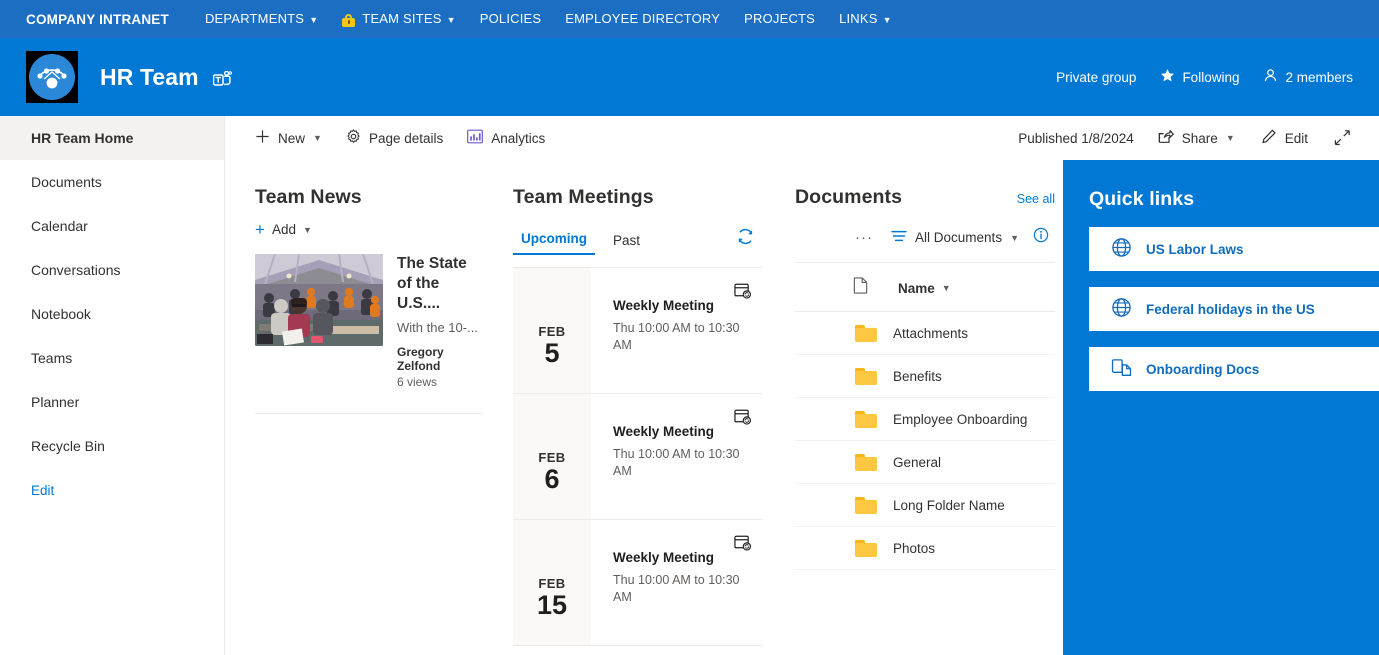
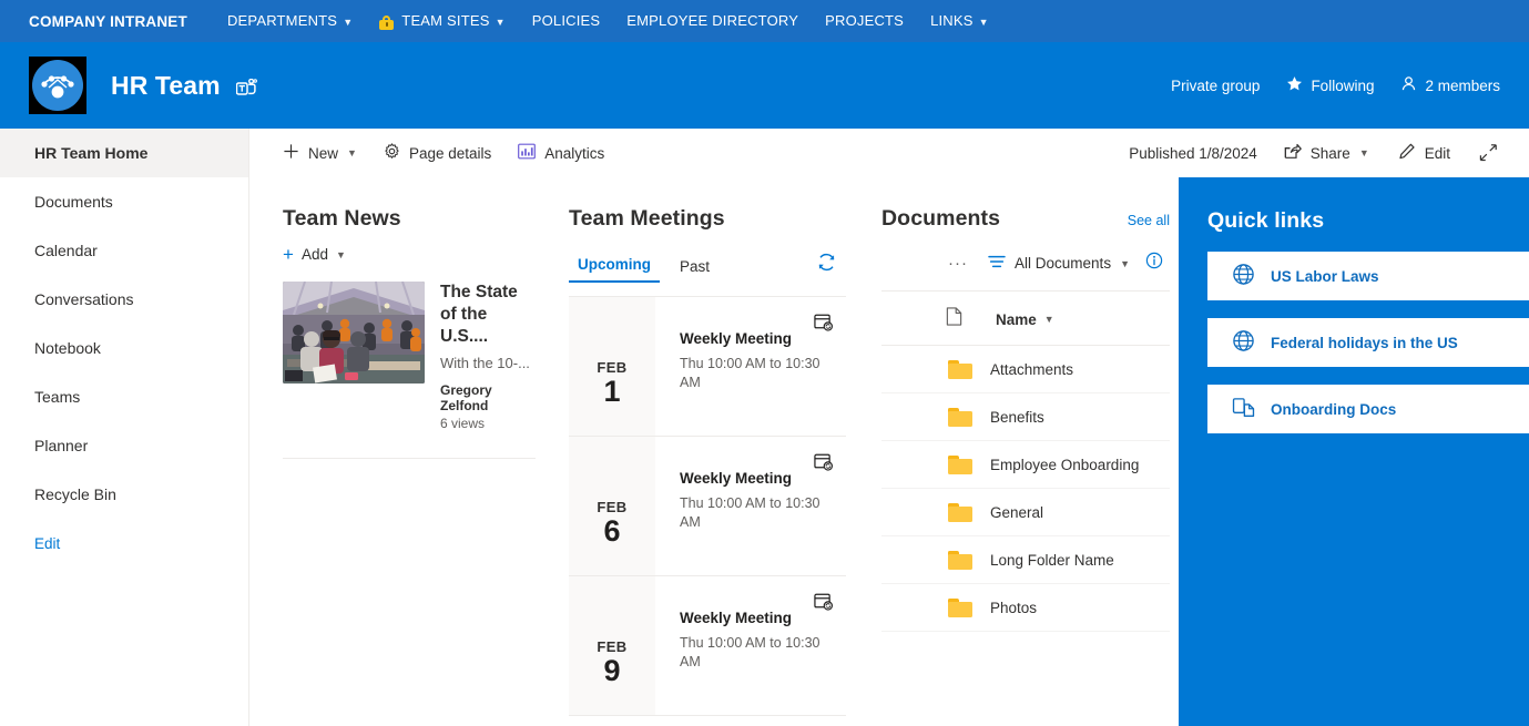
  COMPANY INTRANET
  DEPARTMENTS
  ▼
  TEAM SITES
  ▼
  POLICIES
  EMPLOYEE DIRECTORY
  PROJECTS
  LINKS
  ▼
  HR Team
  Private group
  Following
  2 members
  HR Team Home
  Documents
  Calendar
  Conversations
  Notebook
  Teams
  Planner
  Recycle Bin
  Edit
  New
  ▼
  Page details
  Analytics
  Published 1/8/2024
  Share
  ▼
  Edit
  Team News
  +
  Add
  ▼
  The State of the U.S....
  With the 10-...
  Gregory Zelfond
  6 views
  Team Meetings
  Upcoming
  Past
  FEB
- 5
+ 1
  Weekly Meeting
  Thu 10:00 AM to 10:30 AM
  FEB
  6
  Weekly Meeting
  Thu 10:00 AM to 10:30 AM
  FEB
- 15
+ 9
  Weekly Meeting
  Thu 10:00 AM to 10:30 AM
  Documents
  See all
  ···
  All Documents
  ▼
  Name
  ▼
  Attachments
  Benefits
  Employee Onboarding
  General
  Long Folder Name
  Photos
  Quick links
  US Labor Laws
  Federal holidays in the US
  Onboarding Docs
